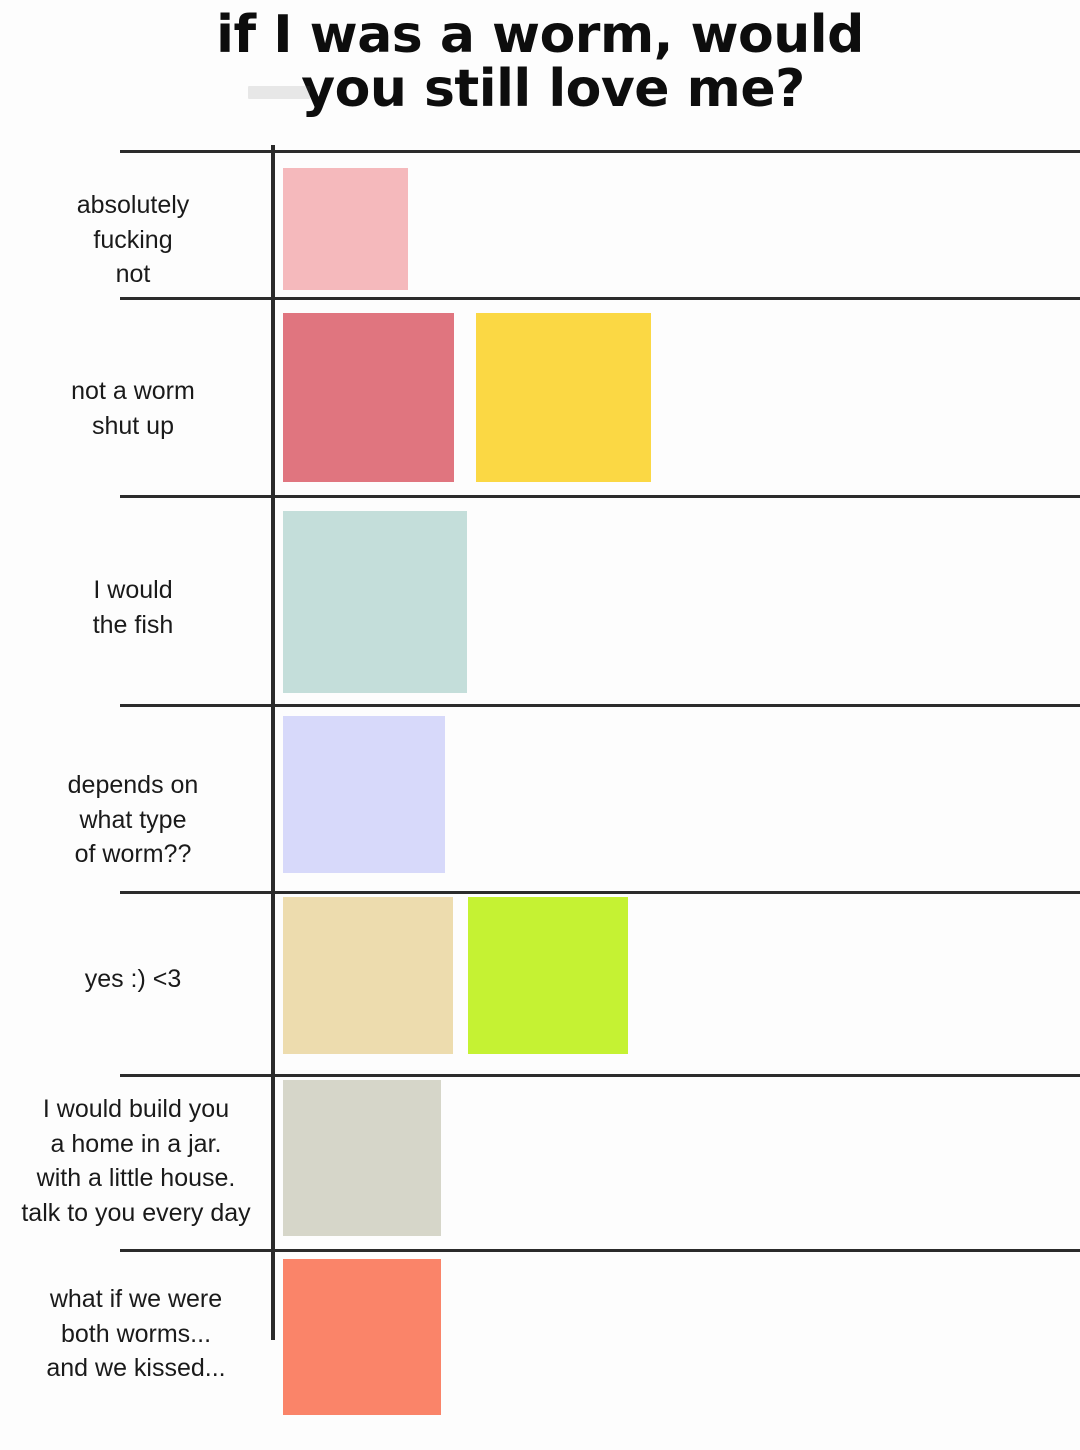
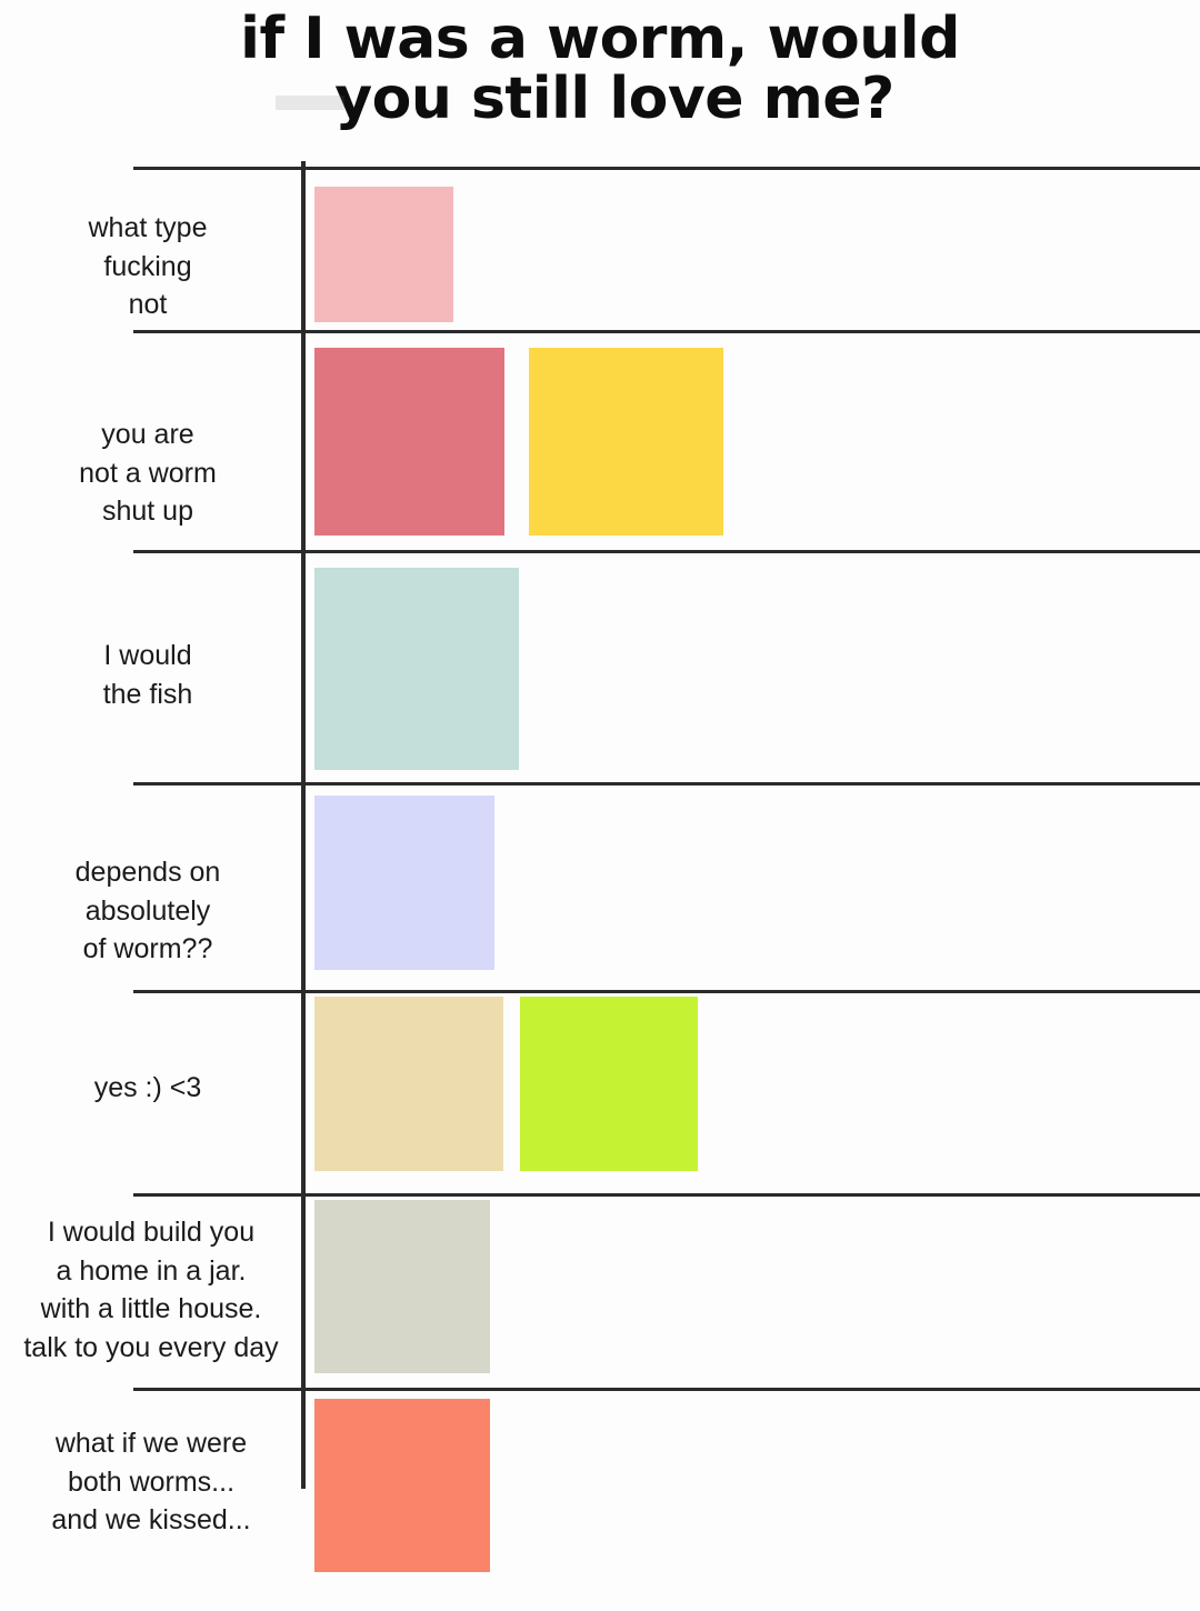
  if I was a worm, would
  you still love me?
- absolutely
+ what type
  fucking
  not
+ you are
  not a worm
  shut up
  I would
  the fish
  depends on
- what type
+ absolutely
  of worm??
  yes :) <3
  I would build you
  a home in a jar.
  with a little house.
  talk to you every day
  what if we were
  both worms...
  and we kissed...
